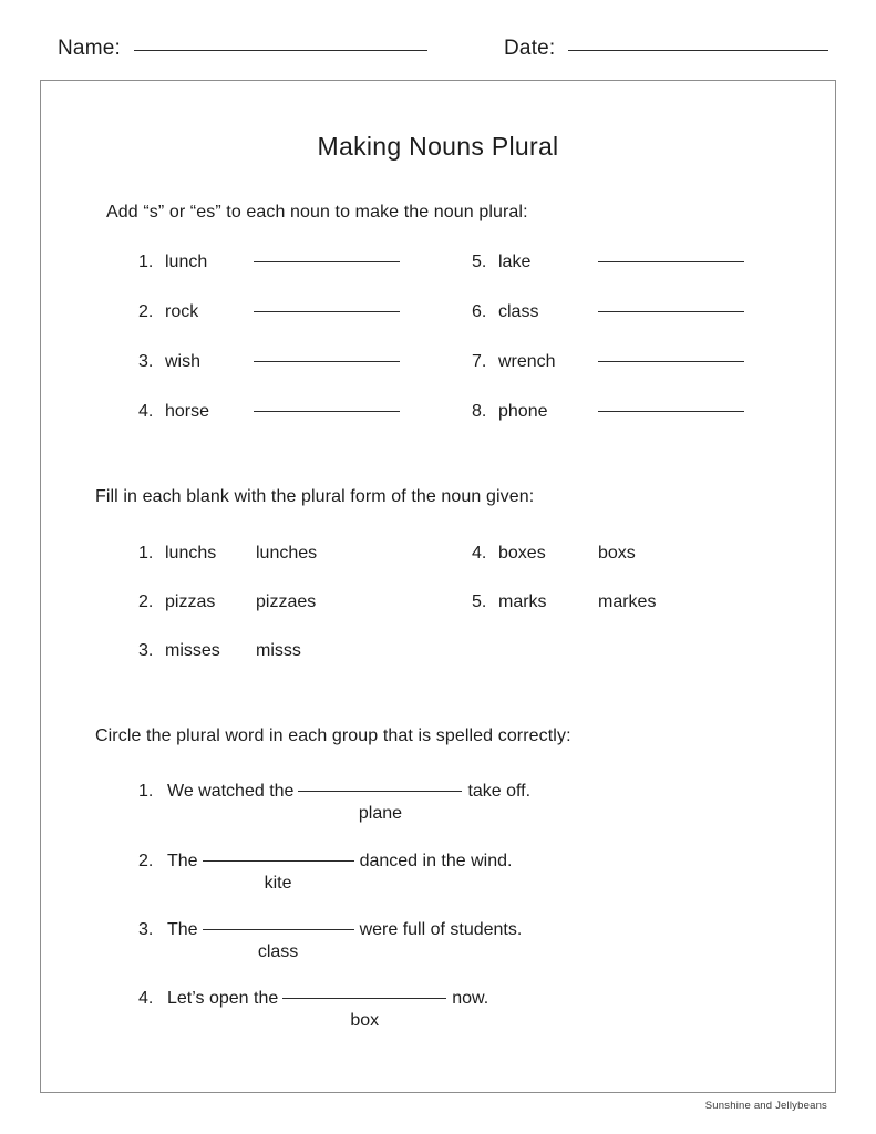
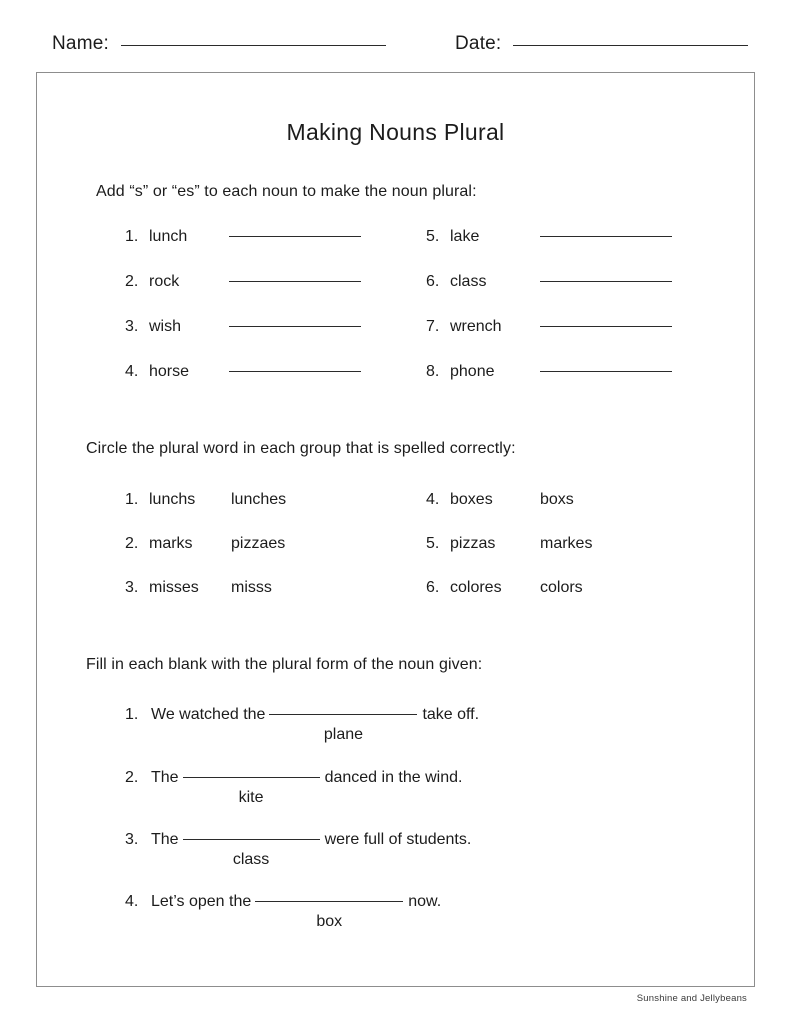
  Name:
  Date:
  Making Nouns Plural
  Add “s” or “es” to each noun to make the noun plural:
  1.
  lunch
  2.
  rock
  3.
  wish
  4.
  horse
  5.
  lake
  6.
  class
  7.
  wrench
  8.
  phone
- Fill in each blank with the plural form of the noun given:
+ Circle the plural word in each group that is spelled correctly:
  1. lunchs lunches
- 2. pizzas pizzaes
+ 2. marks pizzaes
  3. misses misss
  4. boxes boxs
- 5. marks markes
+ 5. pizzas markes
+ 6. colores colors
- Circle the plural word in each group that is spelled correctly:
+ Fill in each blank with the plural form of the noun given:
  1.
  We watched the
  plane
  take off.
  2.
  The
  kite
  danced in the wind.
  3.
  The
  class
  were full of students.
  4.
  Let’s open the
  box
  now.
  Sunshine and Jellybeans
